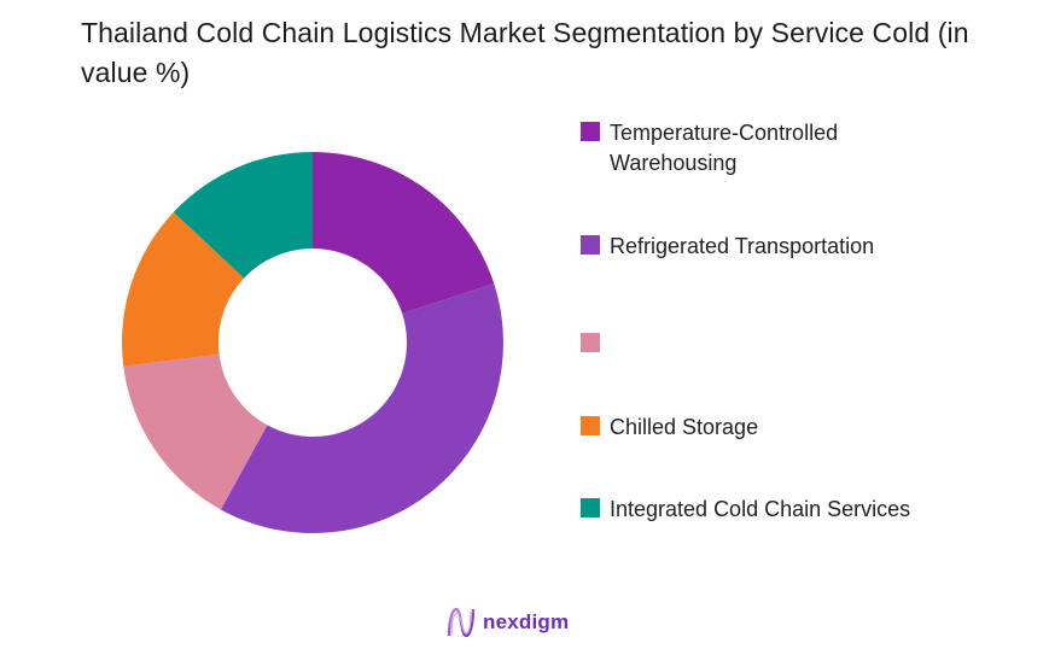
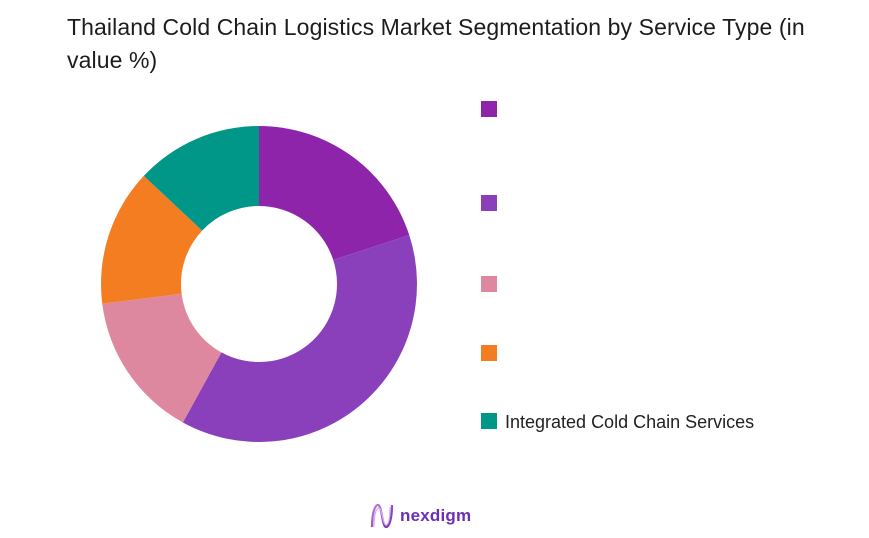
- Thailand Cold Chain Logistics Market Segmentation by Service Cold (in value %)
+ Thailand Cold Chain Logistics Market Segmentation by Service Type (in value %)
- Temperature-Controlled Warehousing
- Refrigerated Transportation
- Chilled Storage
  Integrated Cold Chain Services
  nexdigm
